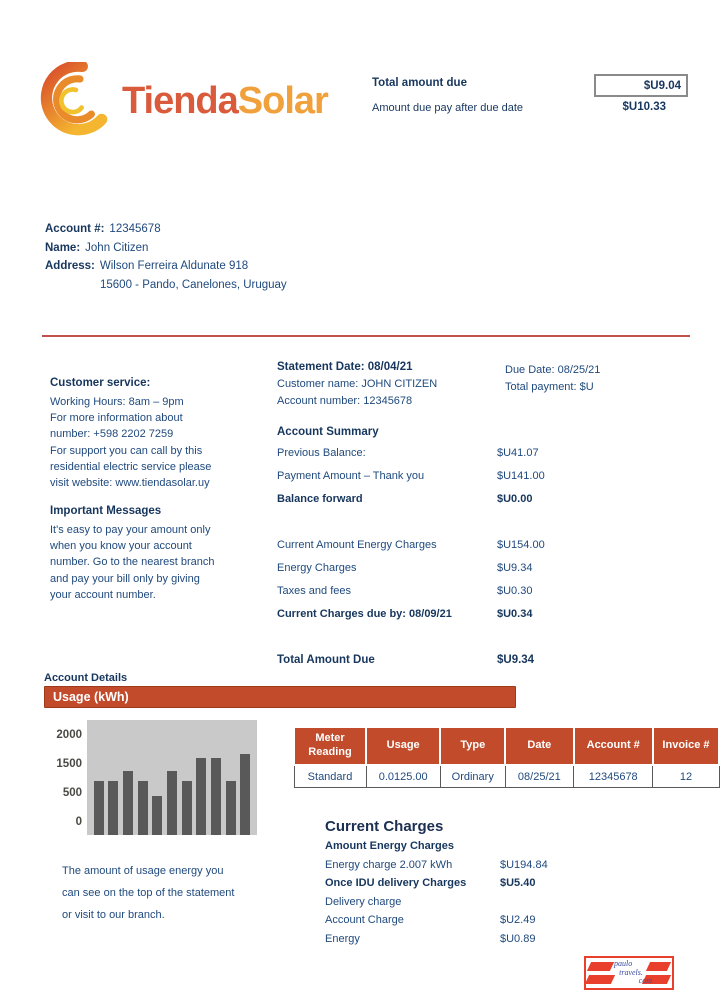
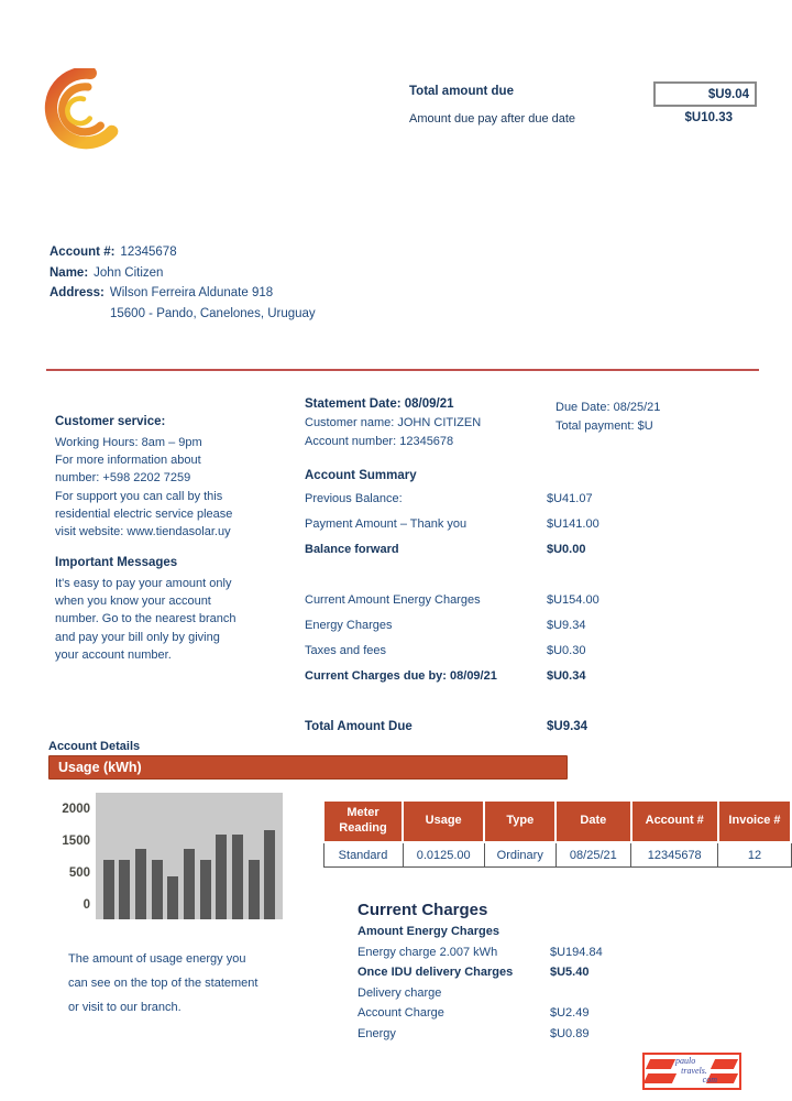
- TiendaSolar
  Total amount due
  $U9.04
  Amount due pay after due date
  $U10.33
  Account #: 12345678
  Name: John Citizen
  Address: Wilson Ferreira Aldunate 918
  15600 - Pando, Canelones, Uruguay
  Customer service:
  Working Hours: 8am – 9pm
  For more information about
  number: +598 2202 7259
  For support you can call by this
  residential electric service please
  visit website: www.tiendasolar.uy
  Important Messages
  It's easy to pay your amount only
  when you know your account
  number. Go to the nearest branch
  and pay your bill only by giving
  your account number.
- Statement Date: 08/04/21
+ Statement Date: 08/09/21
  Customer name: JOHN CITIZEN
  Account number: 12345678
  Due Date: 08/25/21
  Total payment: $U
  Account Summary
  Previous Balance:
  $U41.07
  Payment Amount – Thank you
  $U141.00
  Balance forward
  $U0.00
  Current Amount Energy Charges
  $U154.00
  Energy Charges
  $U9.34
  Taxes and fees
  $U0.30
  Current Charges due by: 08/09/21
  $U0.34
  Total Amount Due
  $U9.34
  Account Details
  Usage (kWh)
  2000
  1500
  500
  0
  Meter Reading	Usage	Type	Date	Account #	Invoice #
  Standard	0.0125.00	Ordinary	08/25/21	12345678	12
  Current Charges
  Amount Energy Charges
  Energy charge 2.007 kWh
  $U194.84
  Once IDU delivery Charges
  $U5.40
  Delivery charge
  Account Charge
  $U2.49
  Energy
  $U0.89
  The amount of usage energy you
  can see on the top of the statement
  or visit to our branch.
  paulo
  travels.
  com
